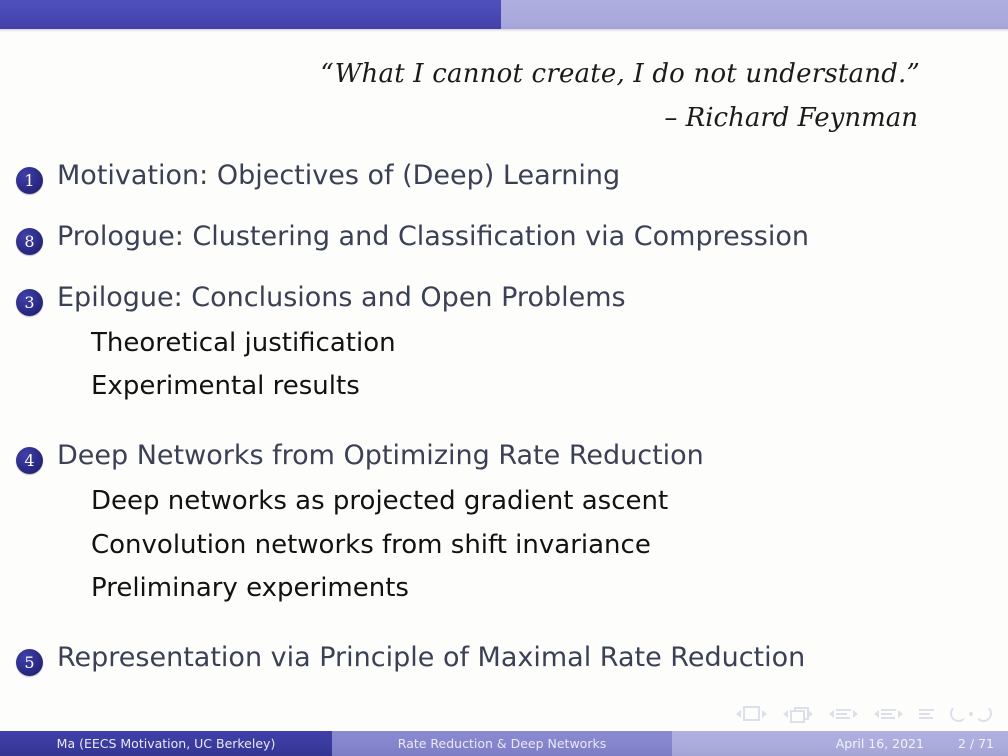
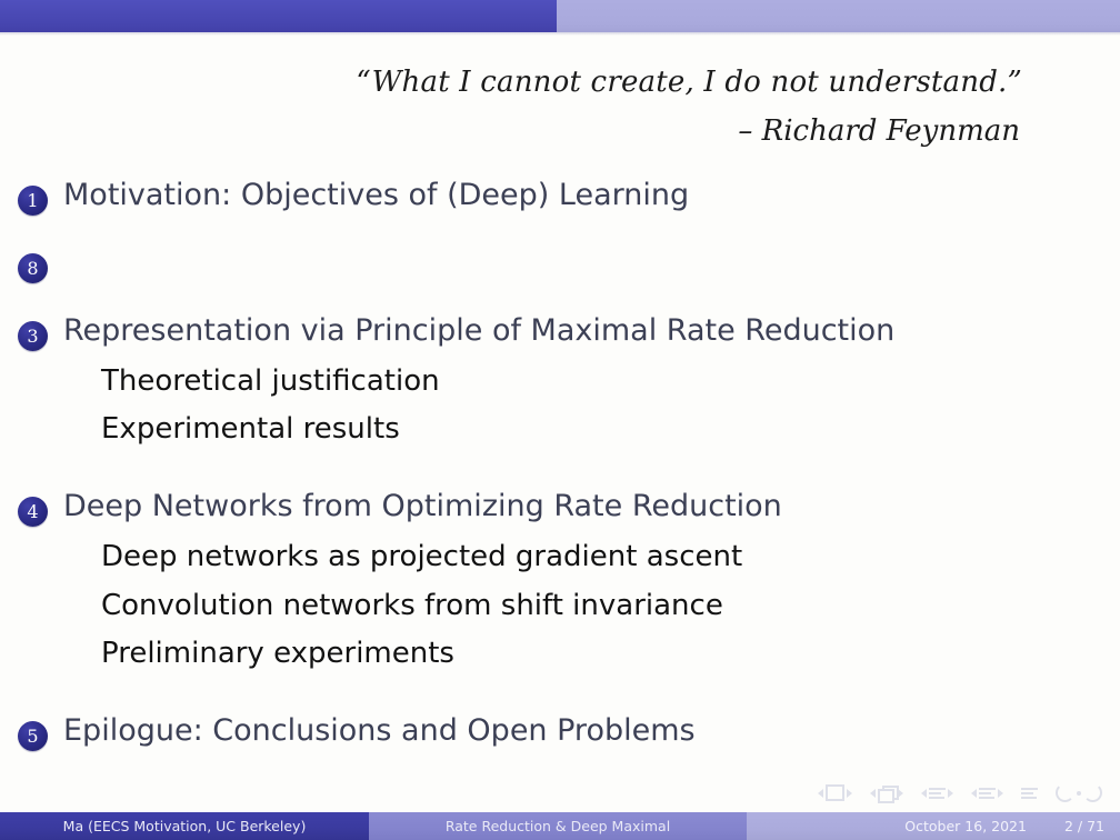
  “What I cannot create, I do not understand.”
  – Richard Feynman
  1
  Motivation: Objectives of (Deep) Learning
  8
- Prologue: Clustering and Classification via Compression
  3
- Epilogue: Conclusions and Open Problems
+ Representation via Principle of Maximal Rate Reduction
  Theoretical justification
  Experimental results
  4
  Deep Networks from Optimizing Rate Reduction
  Deep networks as projected gradient ascent
  Convolution networks from shift invariance
  Preliminary experiments
  5
- Representation via Principle of Maximal Rate Reduction
+ Epilogue: Conclusions and Open Problems
  Ma (EECS Motivation, UC Berkeley)
- Rate Reduction & Deep Networks
+ Rate Reduction & Deep Maximal
- April 16, 2021
+ October 16, 2021
  2 / 71
